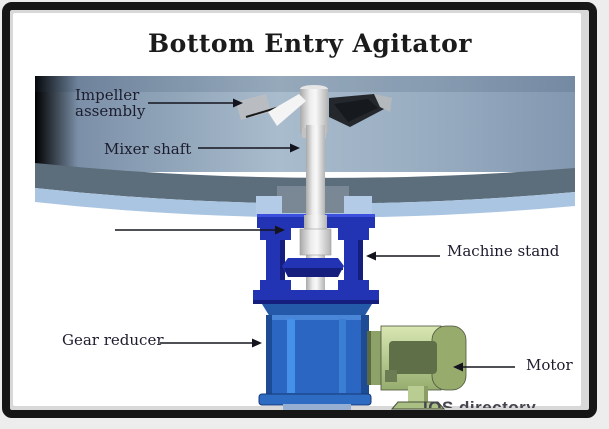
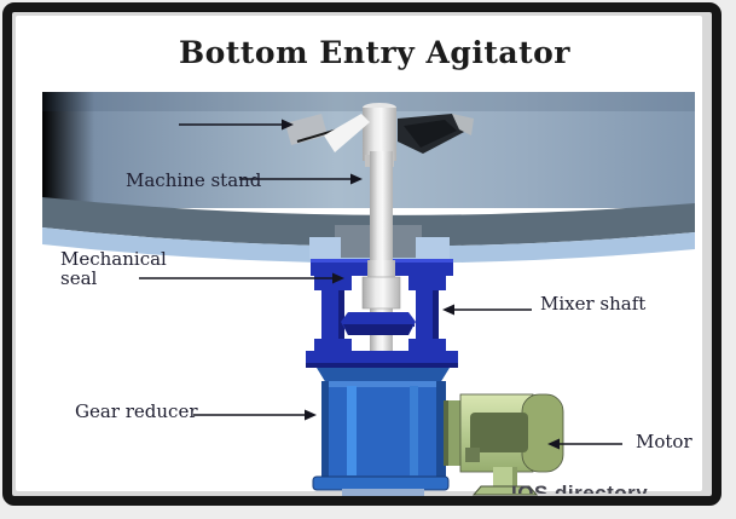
  Bottom Entry Agitator
- Impeller assembly
- Mixer shaft
+ Machine stand
+ Mechanical seal
- Machine stand
+ Mixer shaft
  Gear reducer
  Motor
  IQS directory
